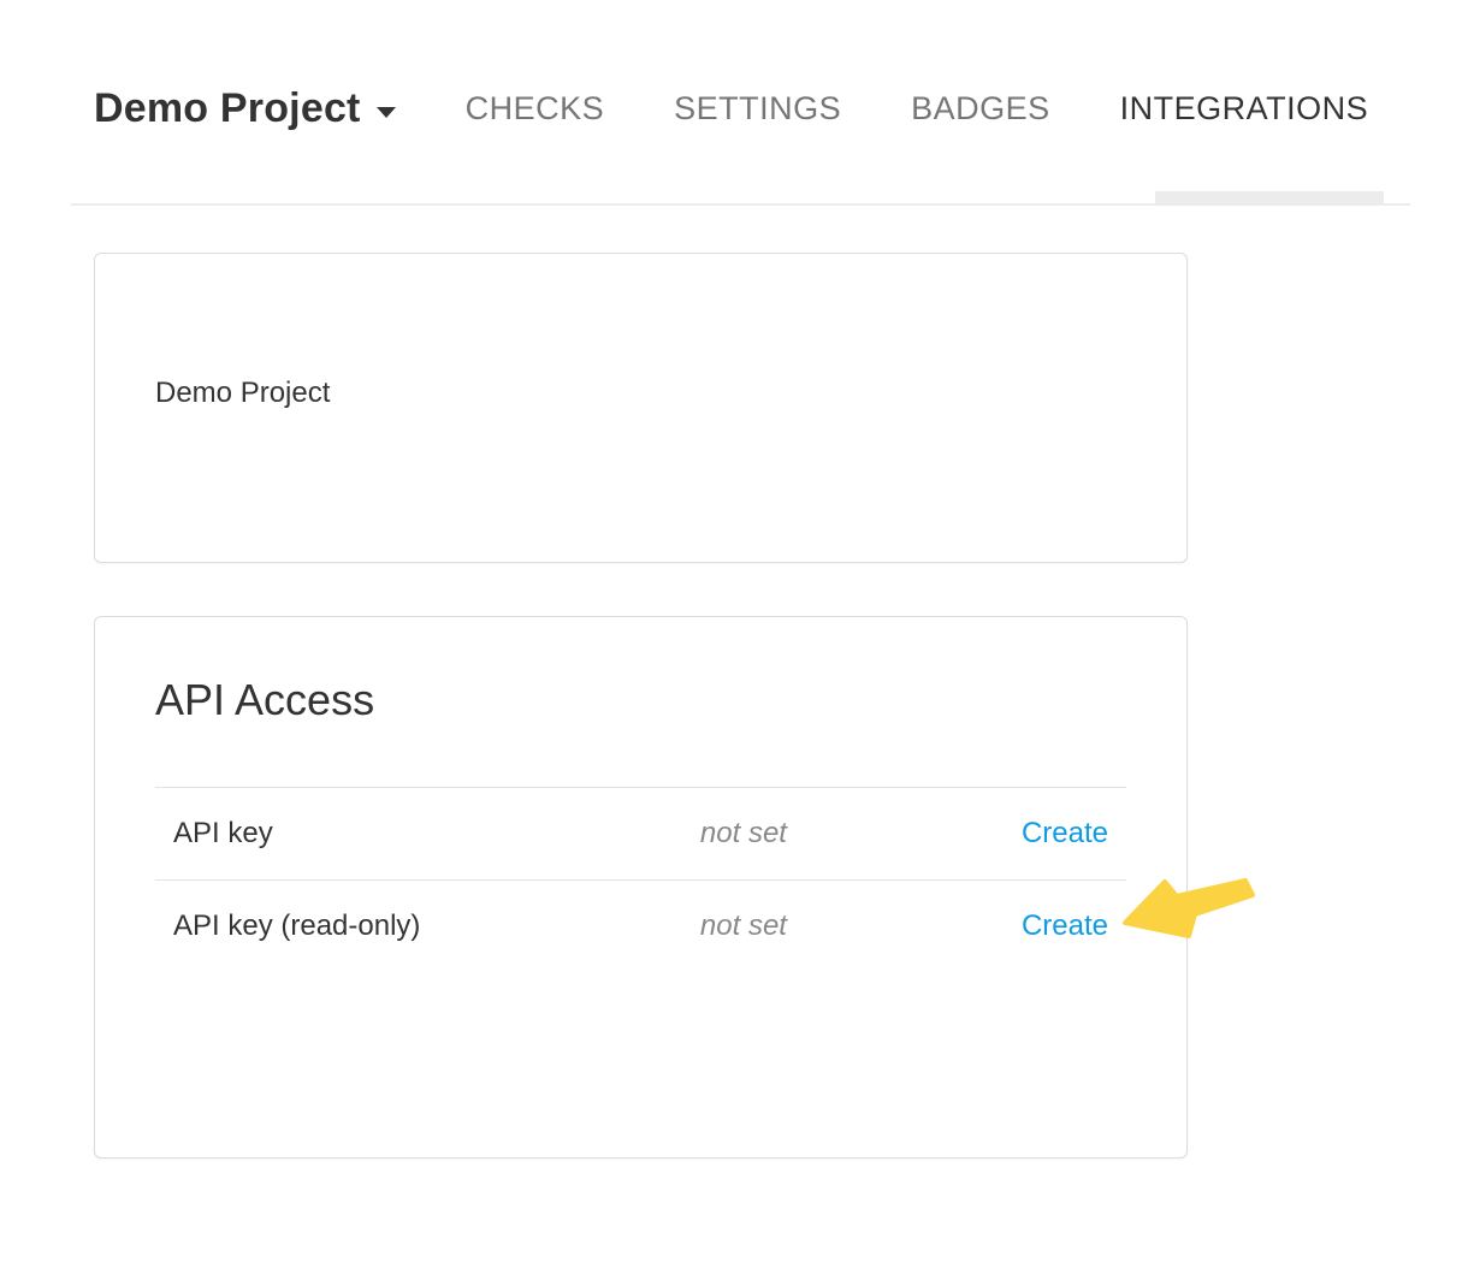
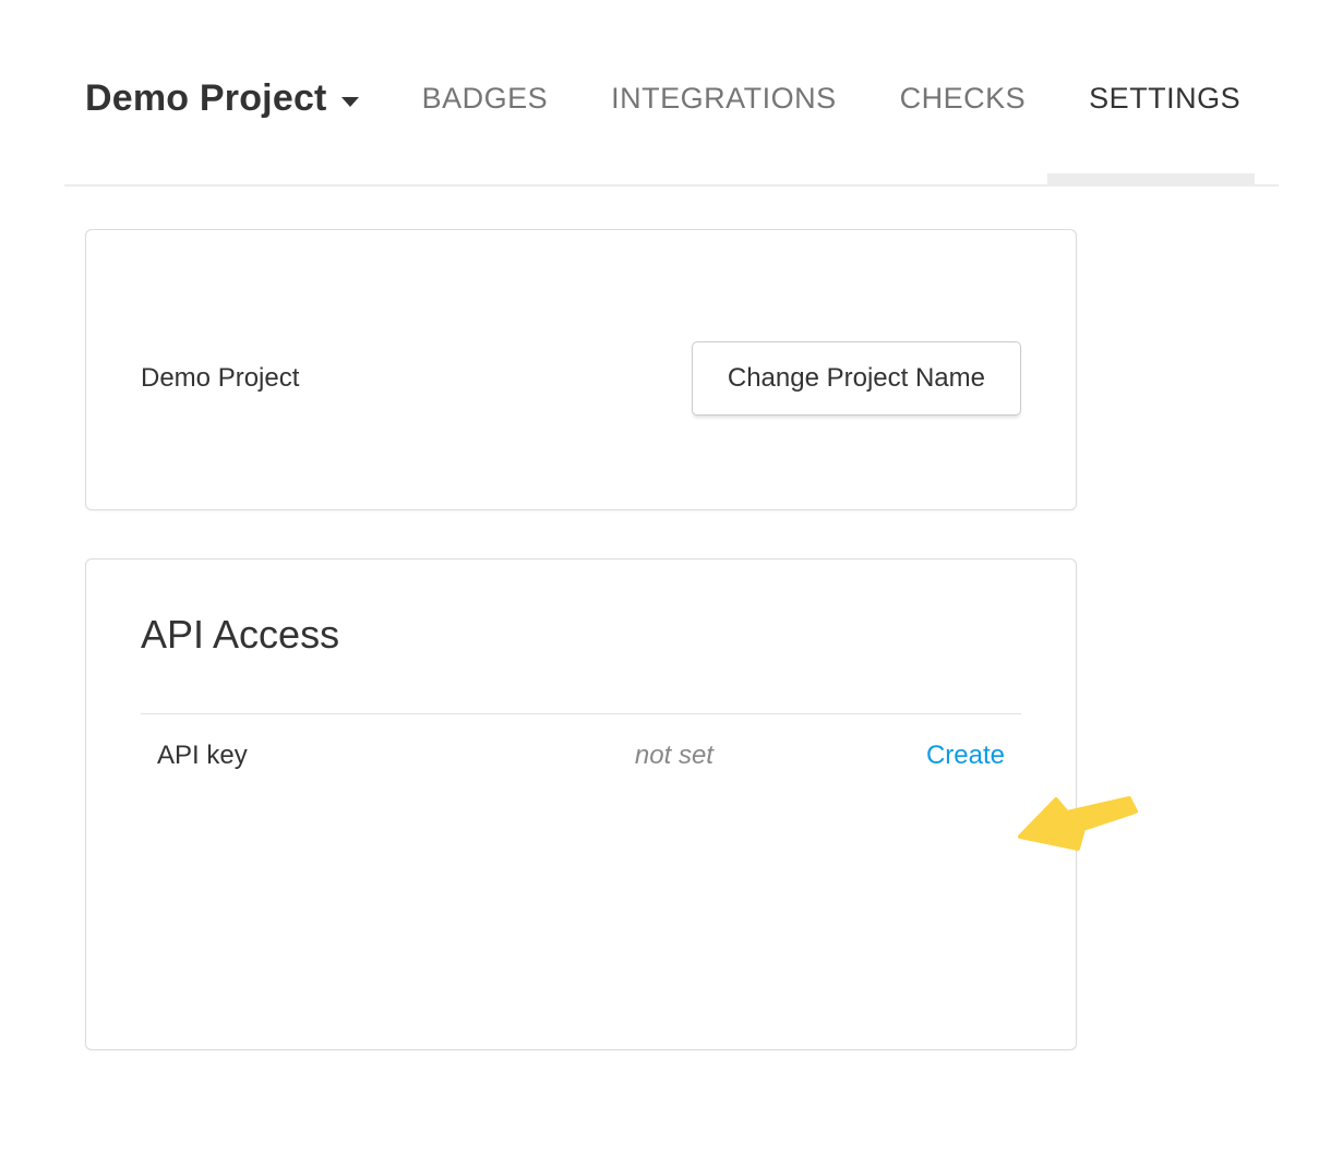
  Demo Project
- CHECKS
+ BADGES
- SETTINGS
+ INTEGRATIONS
- BADGES
+ CHECKS
- INTEGRATIONS
+ SETTINGS
  Demo Project
+ Change Project Name
  API Access
  API key	not set	Create
- API key (read-only)	not set	Create
